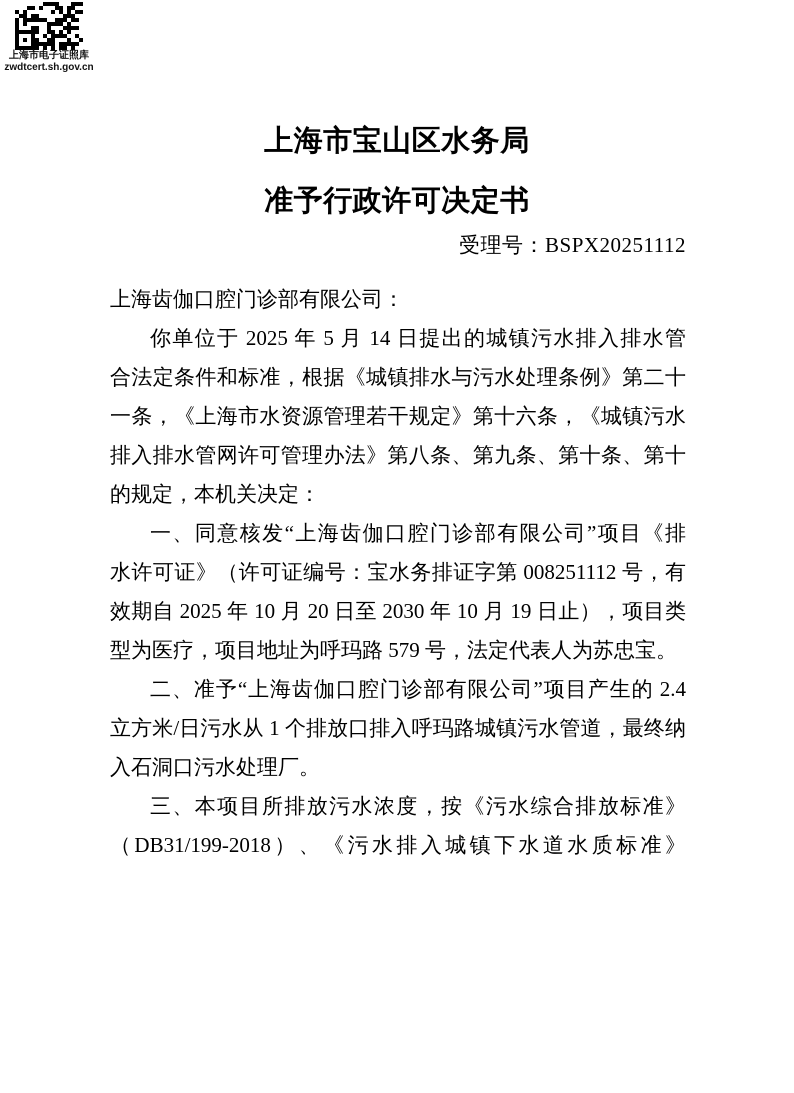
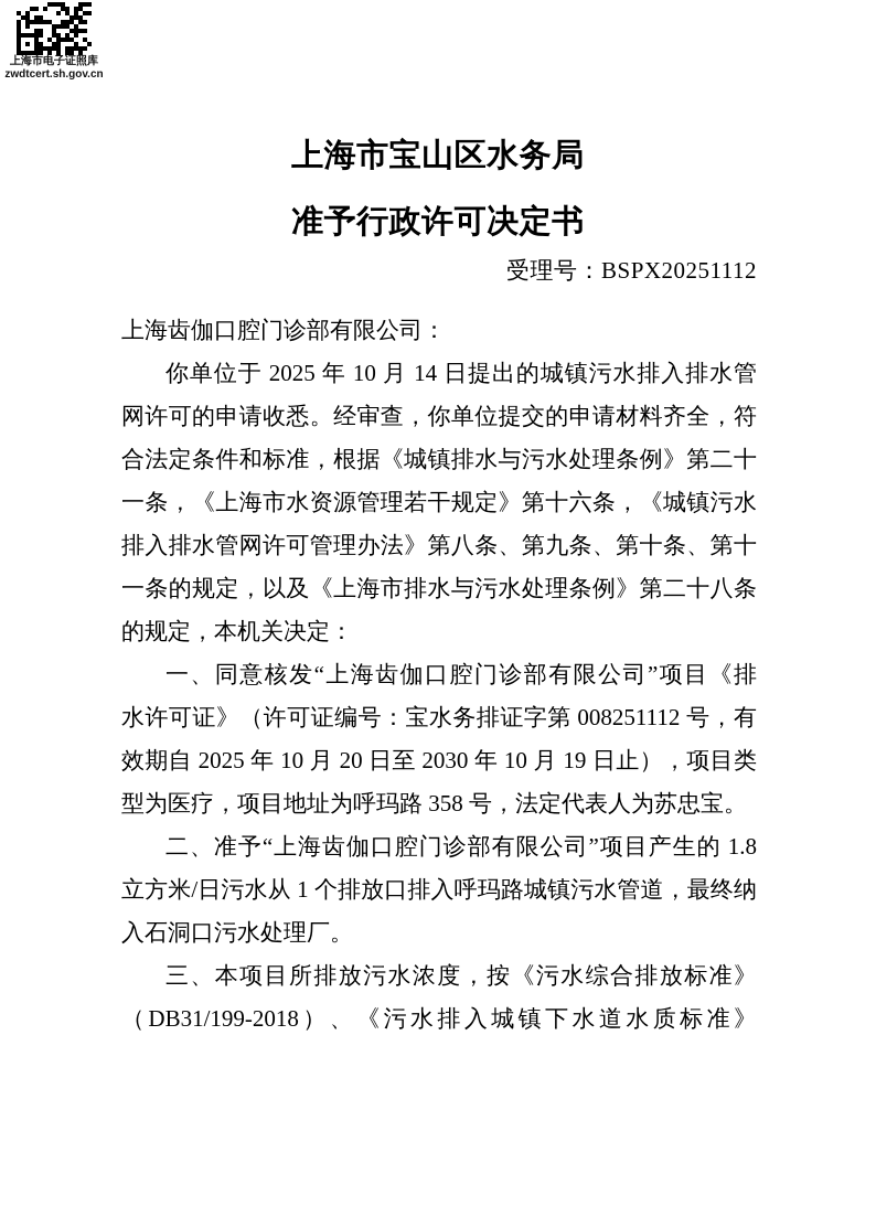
  上海市电子证照库
  zwdtcert.sh.gov.cn
  上海市宝山区水务局
  准予行政许可决定书
  受理号：BSPX20251112
  上海齿伽口腔门诊部有限公司：
- 你单位于 2025 年 5 月 14 日提出的城镇污水排入排水管
+ 你单位于 2025 年 10 月 14 日提出的城镇污水排入排水管
+ 网许可的申请收悉。经审查，你单位提交的申请材料齐全，符
  合法定条件和标准，根据《城镇排水与污水处理条例》第二十
  一条，《上海市水资源管理若干规定》第十六条，《城镇污水
  排入排水管网许可管理办法》第八条、第九条、第十条、第十
+ 一条的规定，以及《上海市排水与污水处理条例》第二十八条
  的规定，本机关决定：
  一、同意核发“上海齿伽口腔门诊部有限公司”项目《排
  水许可证》（许可证编号：宝水务排证字第 008251112 号，有
  效期自 2025 年 10 月 20 日至 2030 年 10 月 19 日止），项目类
- 型为医疗，项目地址为呼玛路 579 号，法定代表人为苏忠宝。
+ 型为医疗，项目地址为呼玛路 358 号，法定代表人为苏忠宝。
- 二、准予“上海齿伽口腔门诊部有限公司”项目产生的 2.4
+ 二、准予“上海齿伽口腔门诊部有限公司”项目产生的 1.8
  立方米/日污水从 1 个排放口排入呼玛路城镇污水管道，最终纳
  入石洞口污水处理厂。
  三、本项目所排放污水浓度，按《污水综合排放标准》
  （DB31/199-2018）、《污水排入城镇下水道水质标准》
